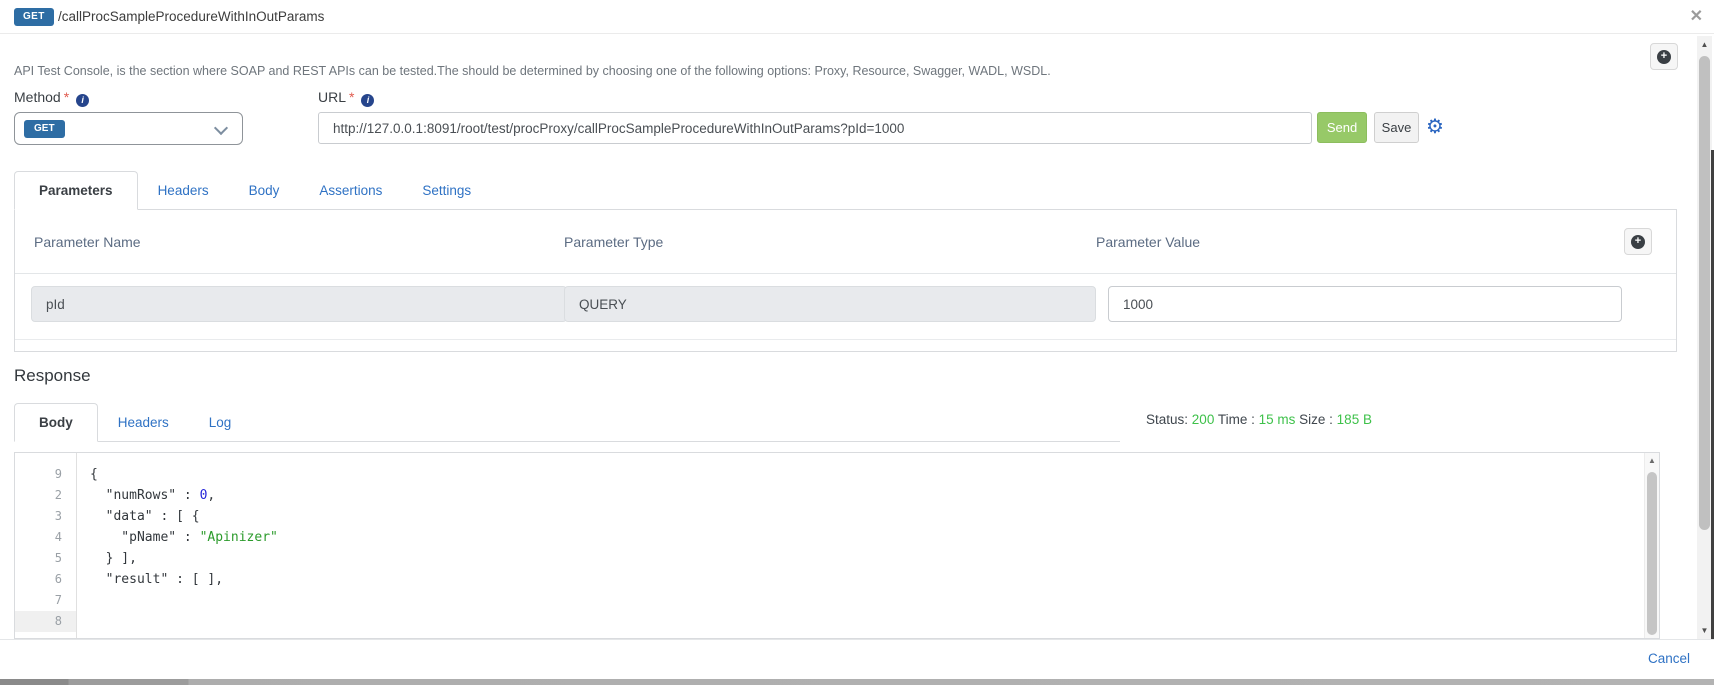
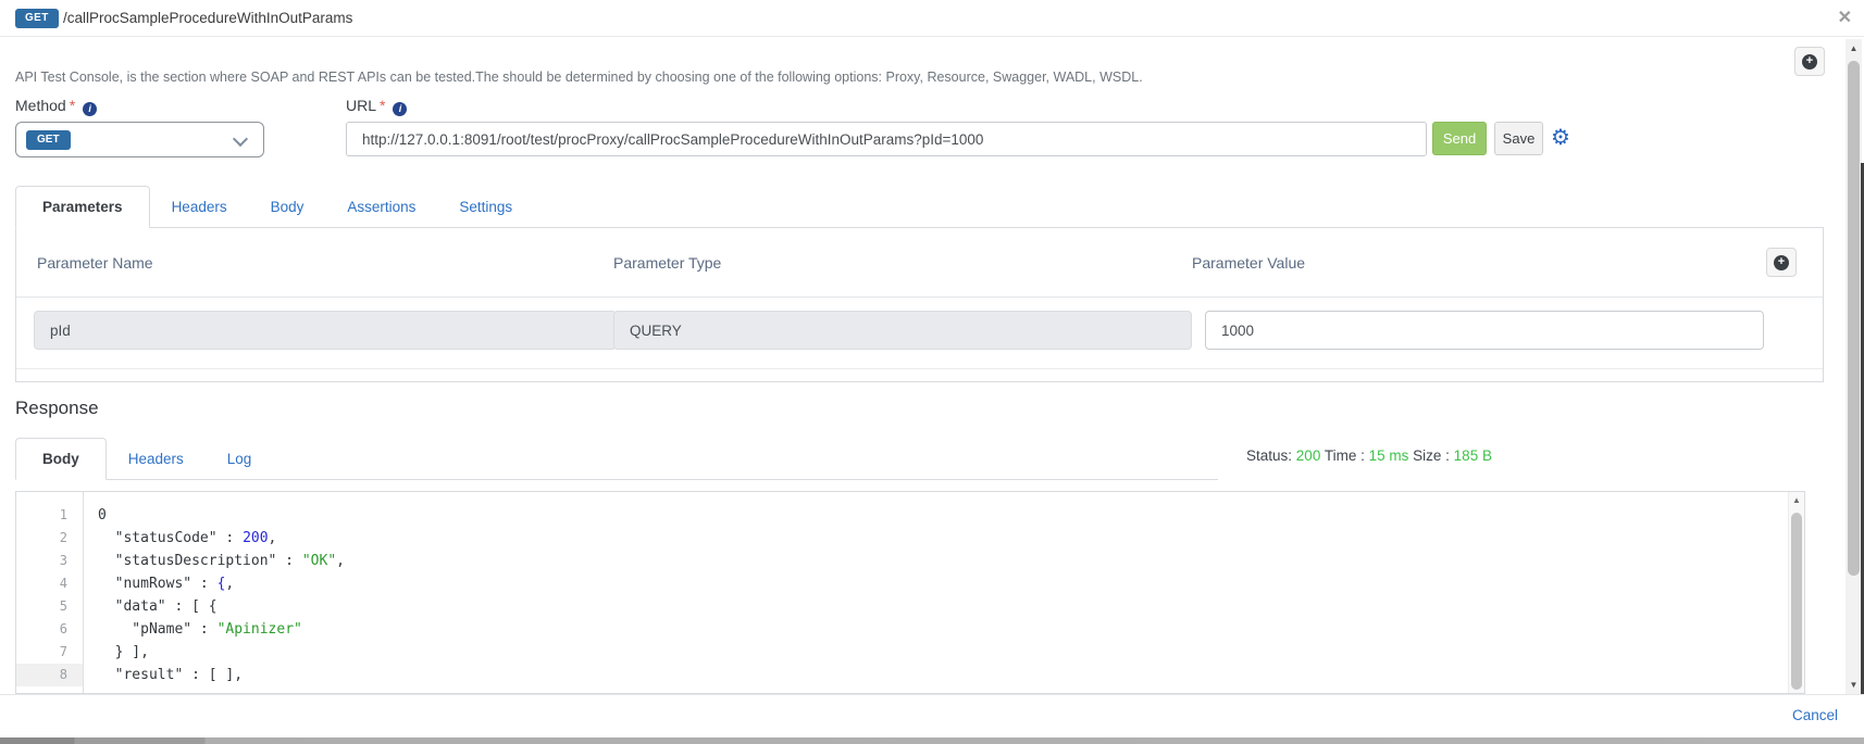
  GET
  /callProcSampleProcedureWithInOutParams
  ✕
  +
  API Test Console, is the section where SOAP and REST APIs can be tested.The should be determined by choosing one of the following options: Proxy, Resource, Swagger, WADL, WSDL.
  Method * i
  URL * i
  GET
  http://127.0.0.1:8091/root/test/procProxy/callProcSampleProcedureWithInOutParams?pId=1000
  Send
  Save
  ⚙
  Parameters
  Headers
  Body
  Assertions
  Settings
  Parameter Name
  Parameter Type
  Parameter Value
  +
  pId
  QUERY
  1000
  Response
  Body
  Headers
  Log
  Status: 200 Time : 15 ms Size : 185 B
- 9
+ 1
  2
  3
  4
  5
  6
  7
  8
- {
+ 0
+ "statusCode" : 200,
+ "statusDescription" : "OK",
- "numRows" : 0,
+ "numRows" : {,
  "data" : [ {
  "pName" : "Apinizer"
  } ],
  "result" : [ ],
  ▲
  ▲
  ▼
  Cancel
